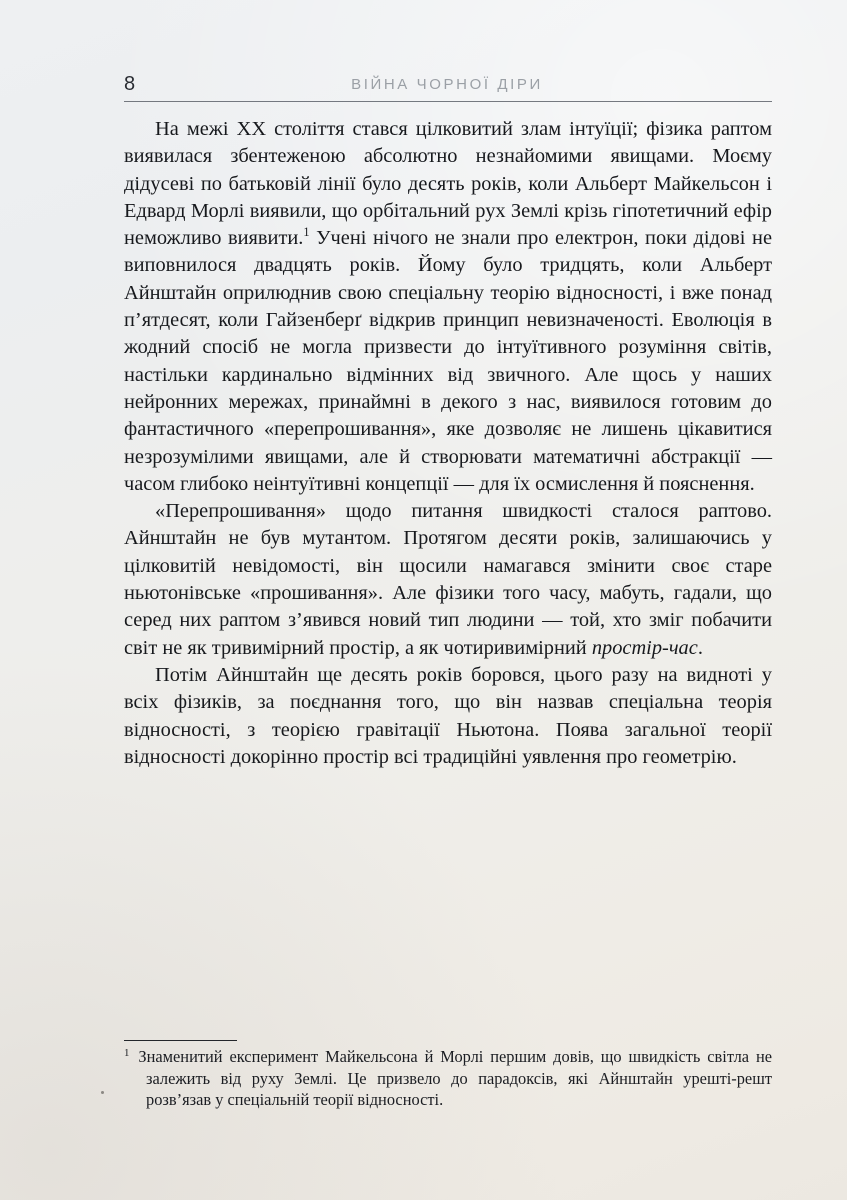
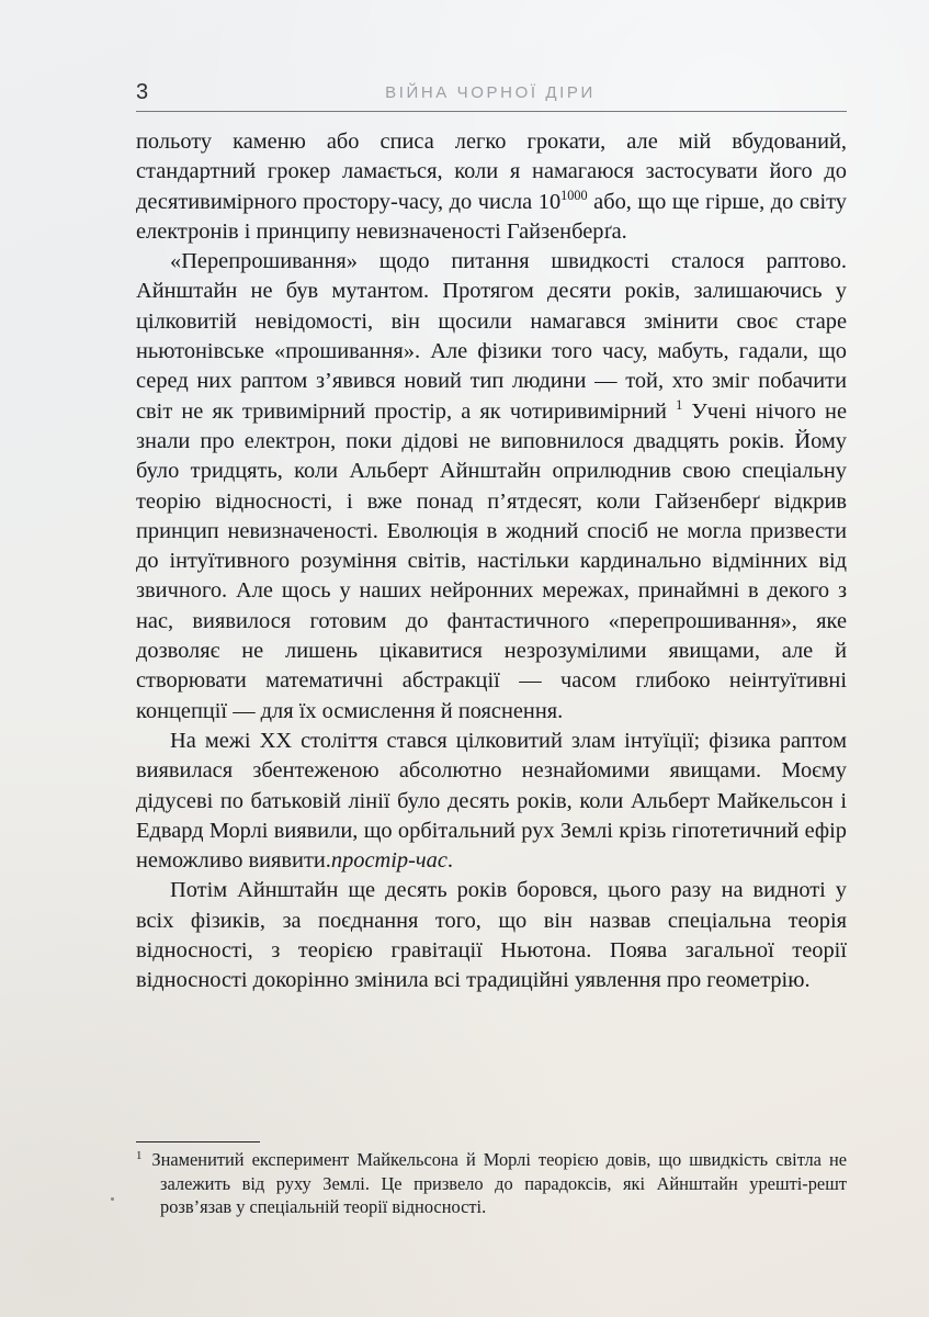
- 8
+ 3
  ВІЙНА ЧОРНОЇ ДІРИ
+ польоту каменю або списа легко грокати, але мій вбудований, стандартний грокер ламається, коли я намагаюся застосувати його до десятивимірного простору-часу, до числа 101000 або, що ще гірше, до світу електронів і принципу невизначеності Гайзенберґа.
- На межі XX століття стався цілковитий злам інтуїції; фізика раптом виявилася збентеженою абсолютно незнайомими явищами. Моєму дідусеві по батьковій лінії було десять років, коли Альберт Майкельсон і Едвард Морлі виявили, що орбітальний рух Землі крізь гіпотетичний ефір неможливо виявити.1 Учені нічого не знали про електрон, поки дідові не виповнилося двадцять років. Йому було тридцять, коли Альберт Айнштайн оприлюднив свою спеціальну теорію відносності, і вже понад п’ятдесят, коли Гайзенберґ відкрив принцип невизначеності. Еволюція в жодний спосіб не могла призвести до інтуїтивного розуміння світів, настільки кардинально відмінних від звичного. Але щось у наших нейронних мережах, принаймні в декого з нас, виявилося готовим до фантастичного «перепрошивання», яке дозволяє не лишень цікавитися незрозумілими явищами, але й створювати математичні абстракції — часом глибоко неінтуїтивні концепції — для їх осмислення й пояснення.
+ «Перепрошивання» щодо питання швидкості сталося раптово. Айнштайн не був мутантом. Протягом десяти років, залишаючись у цілковитій невідомості, він щосили намагався змінити своє старе ньютонівське «прошивання». Але фізики того часу, мабуть, гадали, що серед них раптом з’явився новий тип людини — той, хто зміг побачити світ не як тривимірний простір, а як чотиривимірний 1 Учені нічого не знали про електрон, поки дідові не виповнилося двадцять років. Йому було тридцять, коли Альберт Айнштайн оприлюднив свою спеціальну теорію відносності, і вже понад п’ятдесят, коли Гайзенберґ відкрив принцип невизначеності. Еволюція в жодний спосіб не могла призвести до інтуїтивного розуміння світів, настільки кардинально відмінних від звичного. Але щось у наших нейронних мережах, принаймні в декого з нас, виявилося готовим до фантастичного «перепрошивання», яке дозволяє не лишень цікавитися незрозумілими явищами, але й створювати математичні абстракції — часом глибоко неінтуїтивні концепції — для їх осмислення й пояснення.
- «Перепрошивання» щодо питання швидкості сталося раптово. Айнштайн не був мутантом. Протягом десяти років, залишаючись у цілковитій невідомості, він щосили намагався змінити своє старе ньютонівське «прошивання». Але фізики того часу, мабуть, гадали, що серед них раптом з’явився новий тип людини — той, хто зміг побачити світ не як тривимірний простір, а як чотиривимірний простір-час.
+ На межі XX століття стався цілковитий злам інтуїції; фізика раптом виявилася збентеженою абсолютно незнайомими явищами. Моєму дідусеві по батьковій лінії було десять років, коли Альберт Майкельсон і Едвард Морлі виявили, що орбітальний рух Землі крізь гіпотетичний ефір неможливо виявити.простір-час.
- Потім Айнштайн ще десять років боровся, цього разу на видноті у всіх фізиків, за поєднання того, що він назвав спеціальна теорія відносності, з теорією гравітації Ньютона. Поява загальної теорії відносності докорінно простір всі традиційні уявлення про геометрію.
+ Потім Айнштайн ще десять років боровся, цього разу на видноті у всіх фізиків, за поєднання того, що він назвав спеціальна теорія відносності, з теорією гравітації Ньютона. Поява загальної теорії відносності докорінно змінила всі традиційні уявлення про геометрію.
- 1 Знаменитий експеримент Майкельсона й Морлі першим довів, що швидкість світла не залежить від руху Землі. Це призвело до парадоксів, які Айнштайн урешті-решт розв’язав у спеціальній теорії відносності.
+ 1 Знаменитий експеримент Майкельсона й Морлі теорією довів, що швидкість світла не залежить від руху Землі. Це призвело до парадоксів, які Айнштайн урешті-решт розв’язав у спеціальній теорії відносності.
